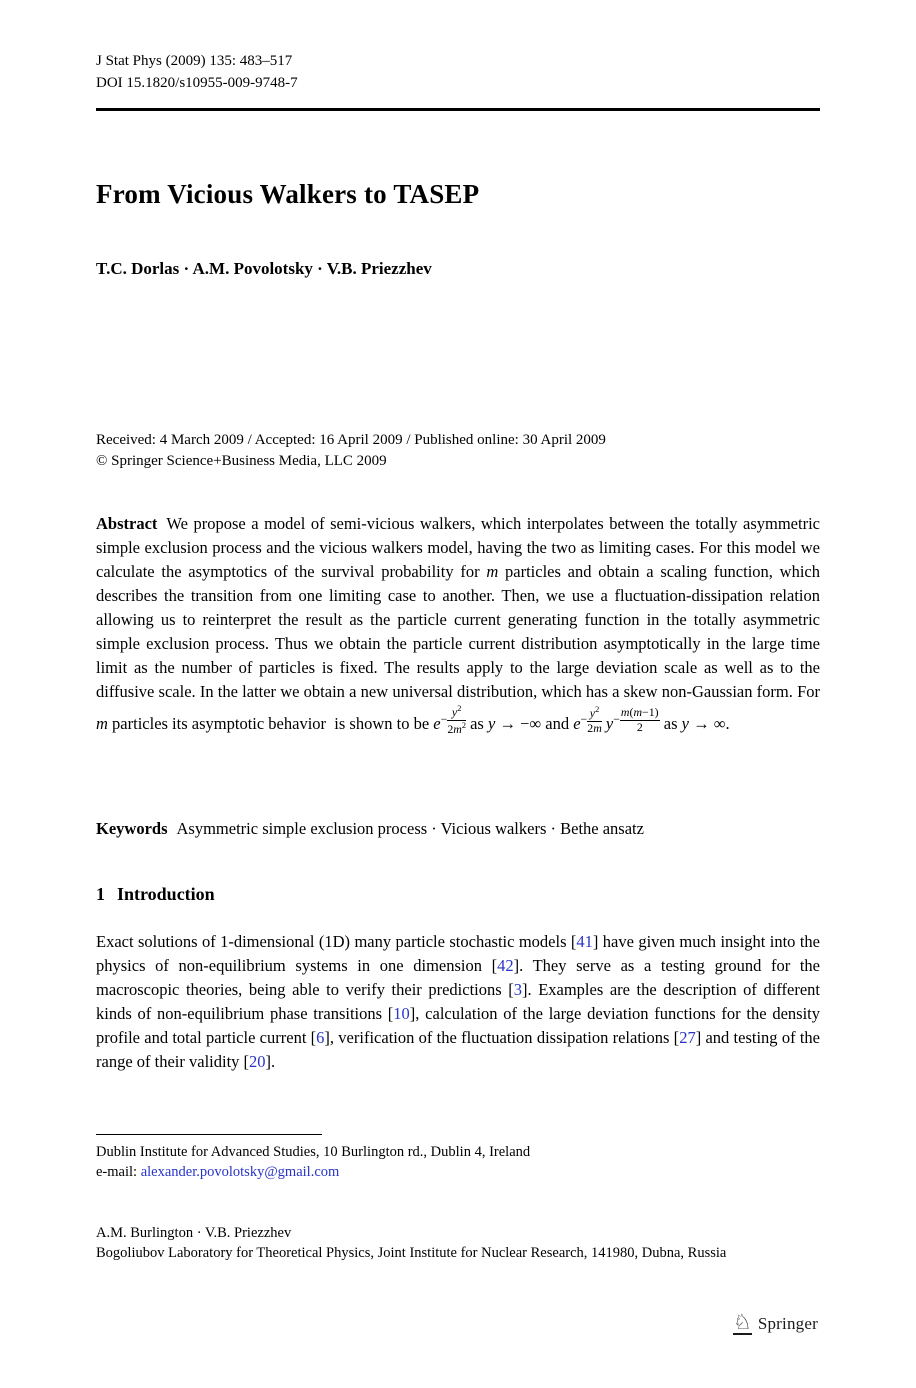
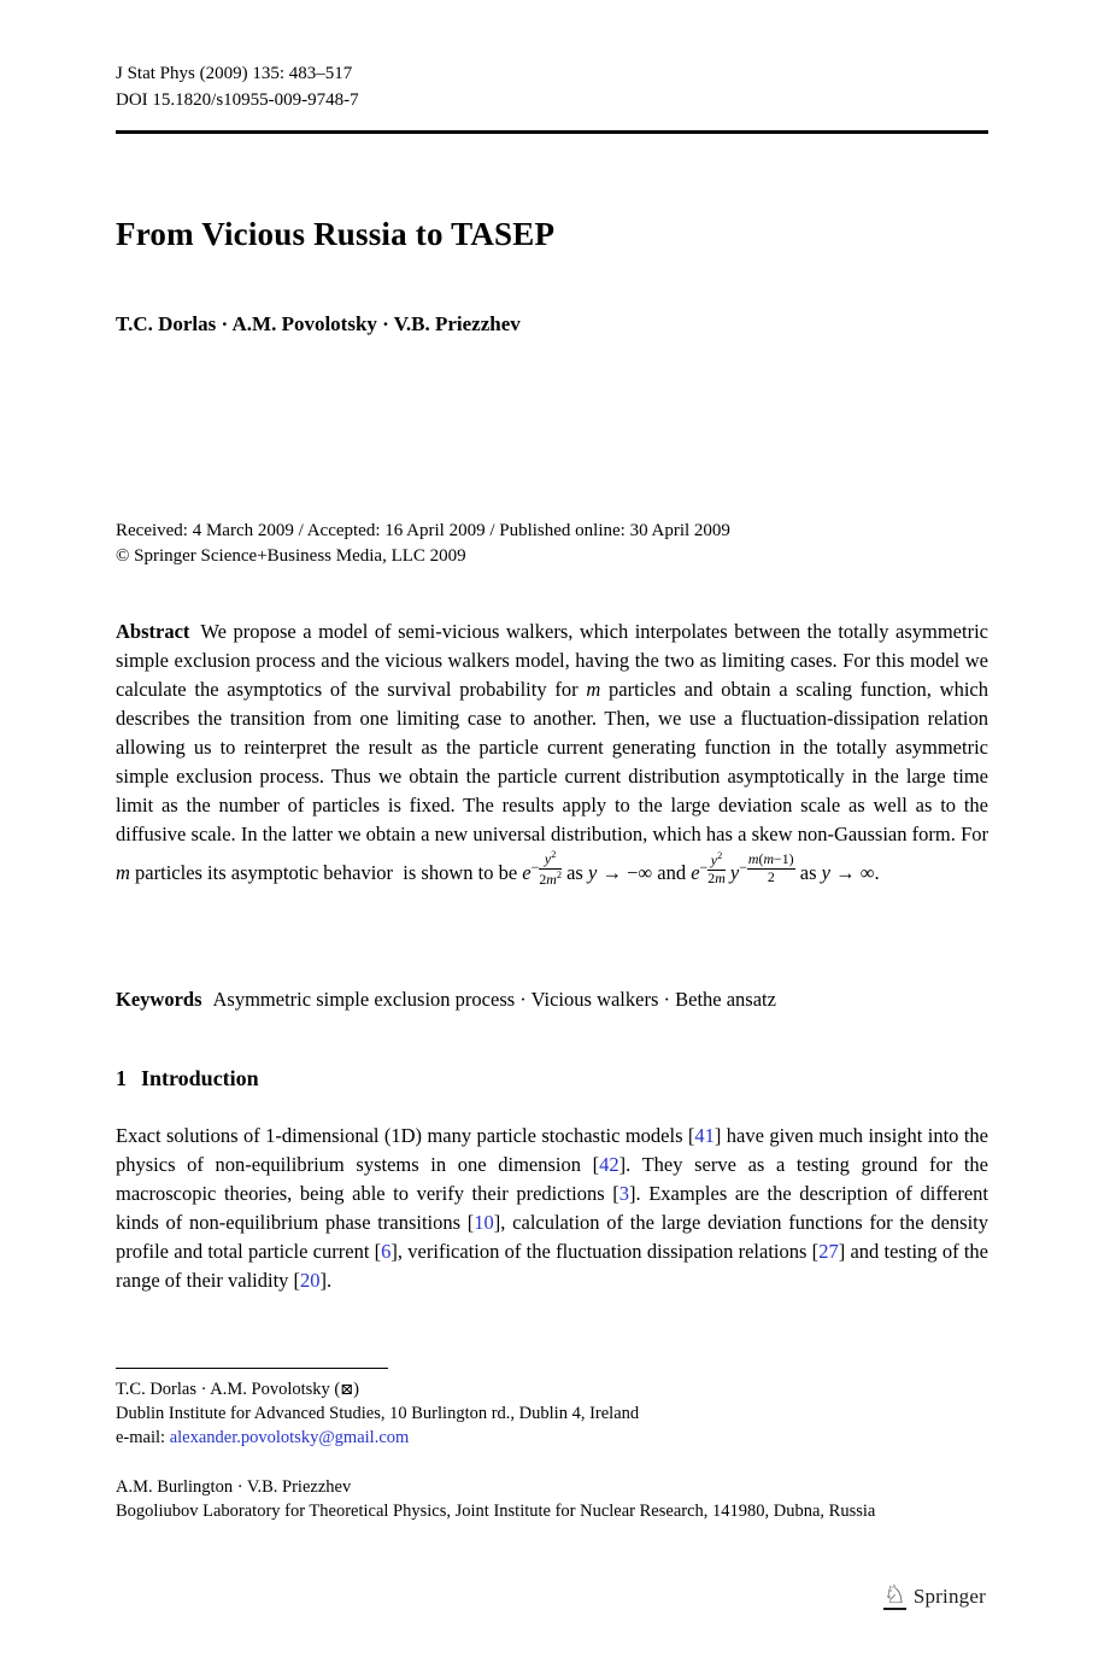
  J Stat Phys (2009) 135: 483–517
  DOI 15.1820/s10955-009-9748-7
- From Vicious Walkers to TASEP
+ From Vicious Russia to TASEP
  T.C. Dorlas · A.M. Povolotsky · V.B. Priezzhev
  Received: 4 March 2009 / Accepted: 16 April 2009 / Published online: 30 April 2009
  © Springer Science+Business Media, LLC 2009
  Abstract We propose a model of semi-vicious walkers, which interpolates between the totally asymmetric simple exclusion process and the vicious walkers model, having the two as limiting cases. For this model we calculate the asymptotics of the survival probability for m particles and obtain a scaling function, which describes the transition from one limiting case to another. Then, we use a fluctuation-dissipation relation allowing us to reinterpret the result as the particle current generating function in the totally asymmetric simple exclusion process. Thus we obtain the particle current distribution asymptotically in the large time limit as the number of particles is fixed. The results apply to the large deviation scale as well as to the diffusive scale. In the latter we obtain a new universal distribution, which has a skew non-Gaussian form. For m particles its asymptotic behavior is shown to be e−
  y2
  2m2
  as y → −∞ and e−
  y2
  2m
  y−
  m(m−1)
  2
  as y → ∞.
  Keywords Asymmetric simple exclusion process · Vicious walkers · Bethe ansatz
  1 Introduction
  Exact solutions of 1-dimensional (1D) many particle stochastic models [41] have given much insight into the physics of non-equilibrium systems in one dimension [42]. They serve as a testing ground for the macroscopic theories, being able to verify their predictions [3]. Examples are the description of different kinds of non-equilibrium phase transitions [10], calculation of the large deviation functions for the density profile and total particle current [6], verification of the fluctuation dissipation relations [27] and testing of the range of their validity [20].
+ T.C. Dorlas · A.M. Povolotsky (⊠)
  Dublin Institute for Advanced Studies, 10 Burlington rd., Dublin 4, Ireland
  e-mail: alexander.povolotsky@gmail.com
  A.M. Burlington · V.B. Priezzhev
  Bogoliubov Laboratory for Theoretical Physics, Joint Institute for Nuclear Research, 141980, Dubna, Russia
  ♘
  Springer
